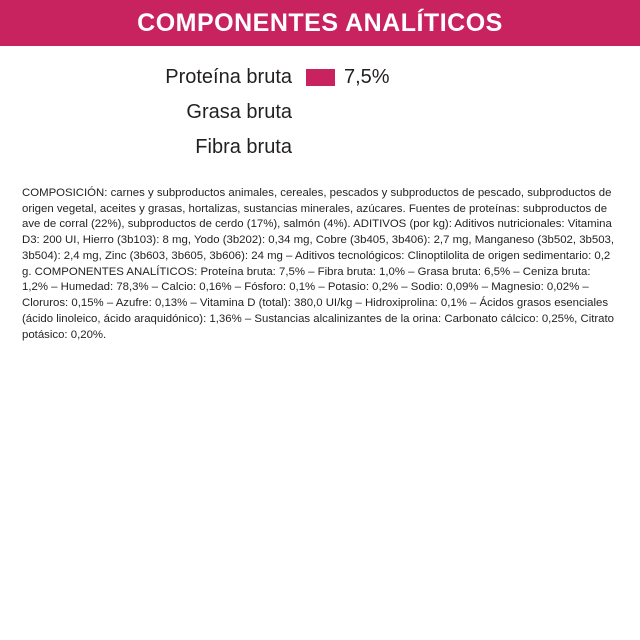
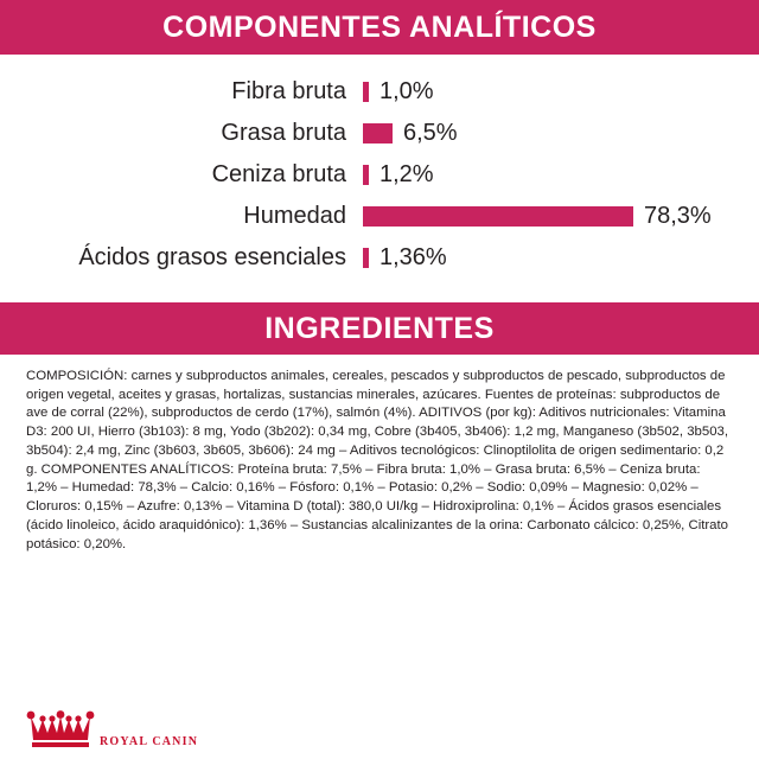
  COMPONENTES ANALÍTICOS
- Proteína bruta
- 7,5%
- Grasa bruta
+ Fibra bruta
+ 1,0%
- Fibra bruta
+ Grasa bruta
+ 6,5%
+ Ceniza bruta
+ 1,2%
+ Humedad
+ 78,3%
+ Ácidos grasos esenciales
+ 1,36%
+ INGREDIENTES
- COMPOSICIÓN: carnes y subproductos animales, cereales, pescados y subproductos de pescado, subproductos de origen vegetal, aceites y grasas, hortalizas, sustancias minerales, azúcares. Fuentes de proteínas: subproductos de ave de corral (22%), subproductos de cerdo (17%), salmón (4%). ADITIVOS (por kg): Aditivos nutricionales: Vitamina D3: 200 UI, Hierro (3b103): 8 mg, Yodo (3b202): 0,34 mg, Cobre (3b405, 3b406): 2,7 mg, Manganeso (3b502, 3b503, 3b504): 2,4 mg, Zinc (3b603, 3b605, 3b606): 24 mg – Aditivos tecnológicos: Clinoptilolita de origen sedimentario: 0,2 g. COMPONENTES ANALÍTICOS: Proteína bruta: 7,5% – Fibra bruta: 1,0% – Grasa bruta: 6,5% – Ceniza bruta: 1,2% – Humedad: 78,3% – Calcio: 0,16% – Fósforo: 0,1% – Potasio: 0,2% – Sodio: 0,09% – Magnesio: 0,02% – Cloruros: 0,15% – Azufre: 0,13% – Vitamina D (total): 380,0 UI/kg – Hidroxiprolina: 0,1% – Ácidos grasos esenciales (ácido linoleico, ácido araquidónico): 1,36% – Sustancias alcalinizantes de la orina: Carbonato cálcico: 0,25%, Citrato potásico: 0,20%.
+ COMPOSICIÓN: carnes y subproductos animales, cereales, pescados y subproductos de pescado, subproductos de origen vegetal, aceites y grasas, hortalizas, sustancias minerales, azúcares. Fuentes de proteínas: subproductos de ave de corral (22%), subproductos de cerdo (17%), salmón (4%). ADITIVOS (por kg): Aditivos nutricionales: Vitamina D3: 200 UI, Hierro (3b103): 8 mg, Yodo (3b202): 0,34 mg, Cobre (3b405, 3b406): 1,2 mg, Manganeso (3b502, 3b503, 3b504): 2,4 mg, Zinc (3b603, 3b605, 3b606): 24 mg – Aditivos tecnológicos: Clinoptilolita de origen sedimentario: 0,2 g. COMPONENTES ANALÍTICOS: Proteína bruta: 7,5% – Fibra bruta: 1,0% – Grasa bruta: 6,5% – Ceniza bruta: 1,2% – Humedad: 78,3% – Calcio: 0,16% – Fósforo: 0,1% – Potasio: 0,2% – Sodio: 0,09% – Magnesio: 0,02% – Cloruros: 0,15% – Azufre: 0,13% – Vitamina D (total): 380,0 UI/kg – Hidroxiprolina: 0,1% – Ácidos grasos esenciales (ácido linoleico, ácido araquidónico): 1,36% – Sustancias alcalinizantes de la orina: Carbonato cálcico: 0,25%, Citrato potásico: 0,20%.
+ ROYAL CANIN
